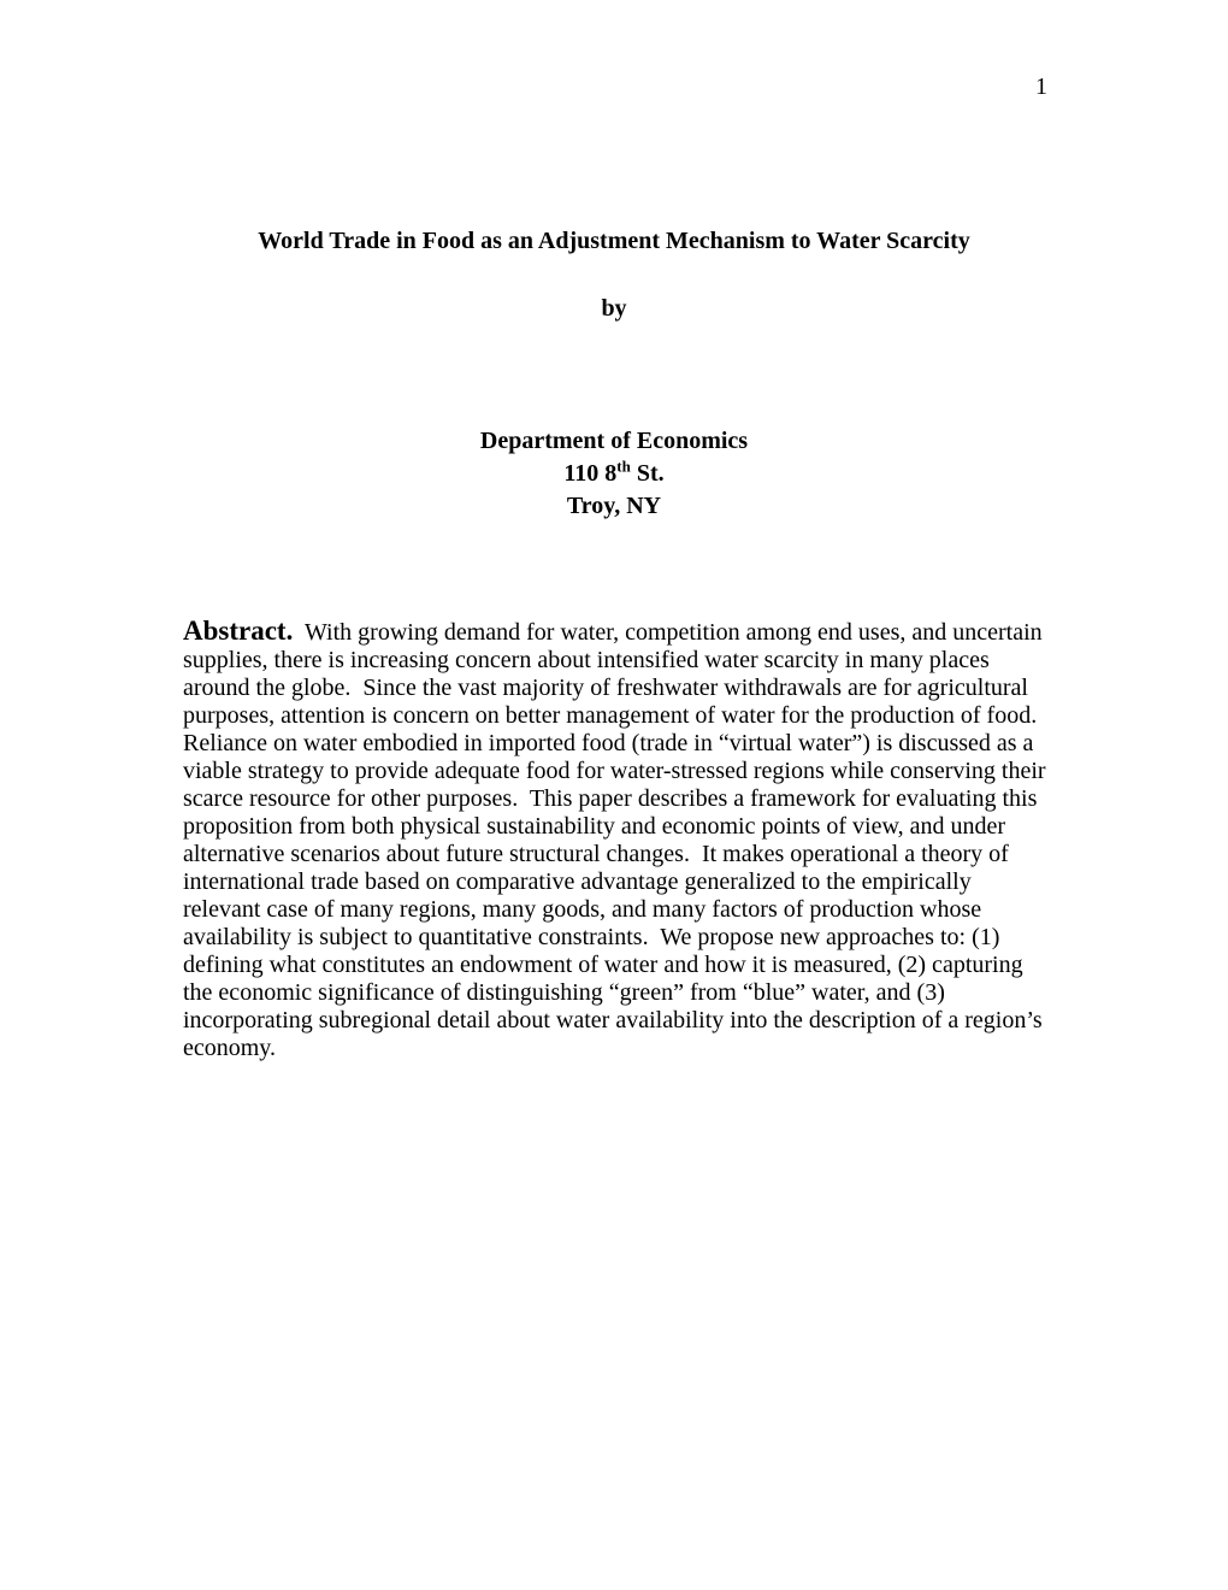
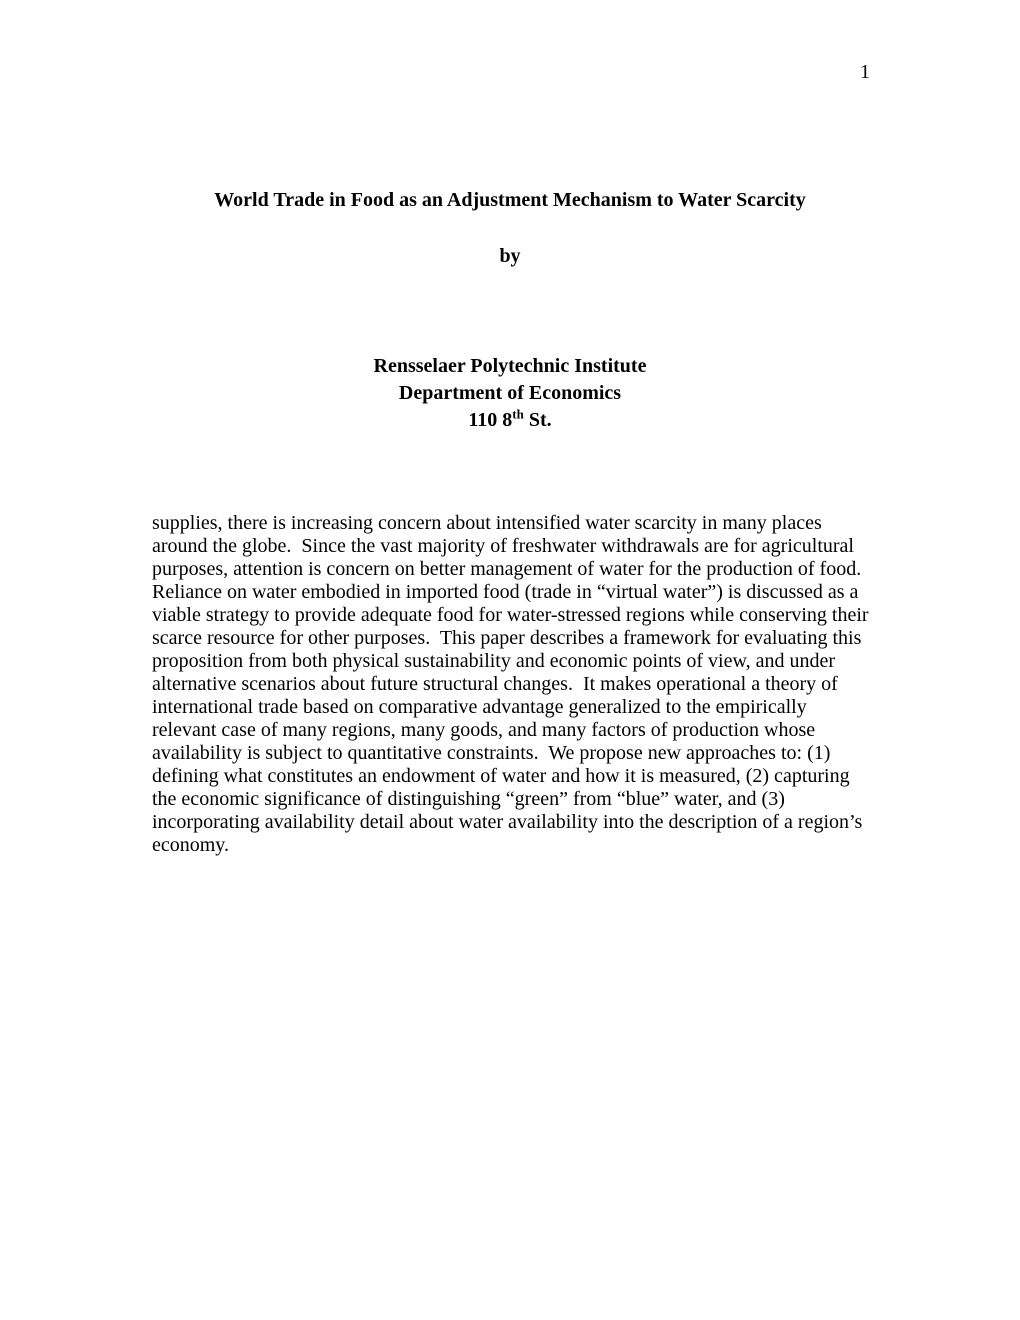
  1
  World Trade in Food as an Adjustment Mechanism to Water Scarcity
  by
+ Rensselaer Polytechnic Institute
  Department of Economics
  110 8th St.
- Troy, NY
- Abstract. With growing demand for water, competition among end uses, and uncertain
  supplies, there is increasing concern about intensified water scarcity in many places
  around the globe. Since the vast majority of freshwater withdrawals are for agricultural
  purposes, attention is concern on better management of water for the production of food.
  Reliance on water embodied in imported food (trade in “virtual water”) is discussed as a
  viable strategy to provide adequate food for water-stressed regions while conserving their
  scarce resource for other purposes. This paper describes a framework for evaluating this
  proposition from both physical sustainability and economic points of view, and under
  alternative scenarios about future structural changes. It makes operational a theory of
  international trade based on comparative advantage generalized to the empirically
  relevant case of many regions, many goods, and many factors of production whose
  availability is subject to quantitative constraints. We propose new approaches to: (1)
  defining what constitutes an endowment of water and how it is measured, (2) capturing
  the economic significance of distinguishing “green” from “blue” water, and (3)
- incorporating subregional detail about water availability into the description of a region’s
+ incorporating availability detail about water availability into the description of a region’s
  economy.
